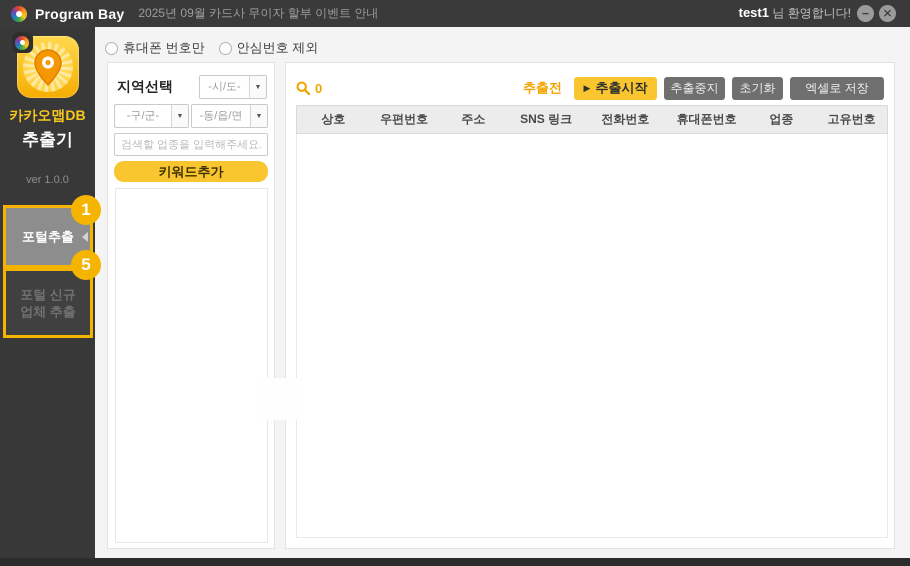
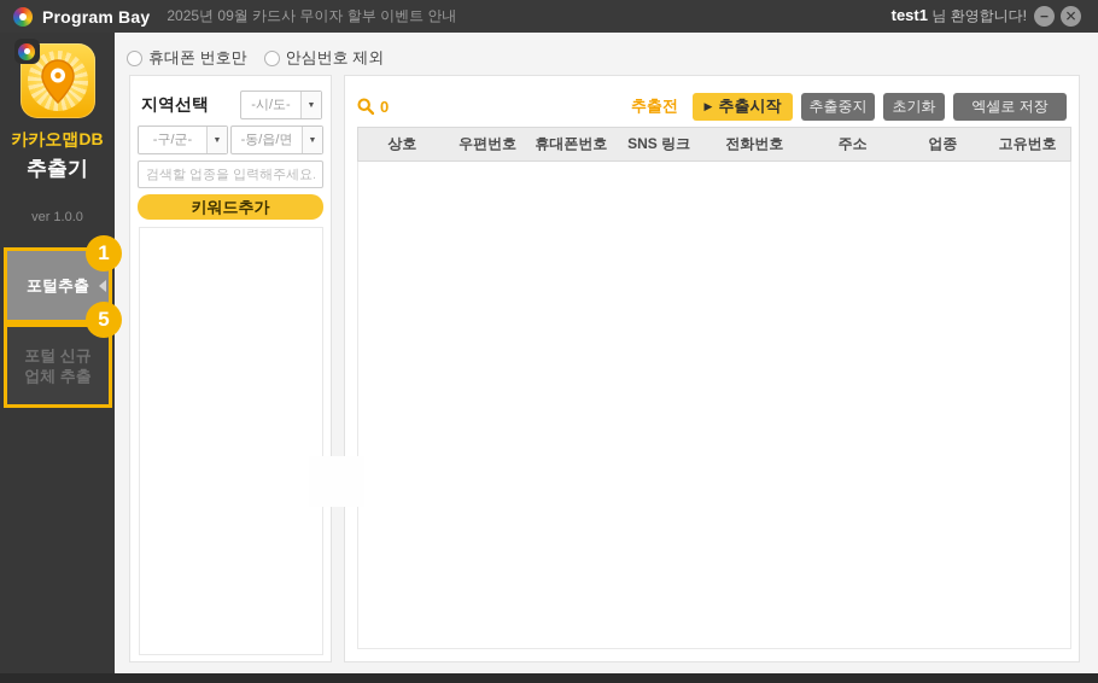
  Program Bay
  2025년 09월 카드사 무이자 할부 이벤트 안내
  test1 님 환영합니다!
  −
  ✕
  카카오맵DB
  추출기
  ver 1.0.0
  포털추출
  포털 신규
  업체 추출
  1
  5
  휴대폰 번호만
  안심번호 제외
  지역선택
  -시/도-
  -구/군-
  -동/읍/면
  검색할 업종을 입력해주세요. 키워드추가
  0
  추출전
  ▶
  추출시작
  추출중지
  초기화
  엑셀로 저장
  상호
  우편번호
- 주소
+ 휴대폰번호
  SNS 링크
  전화번호
- 휴대폰번호
+ 주소
  업종
  고유번호
